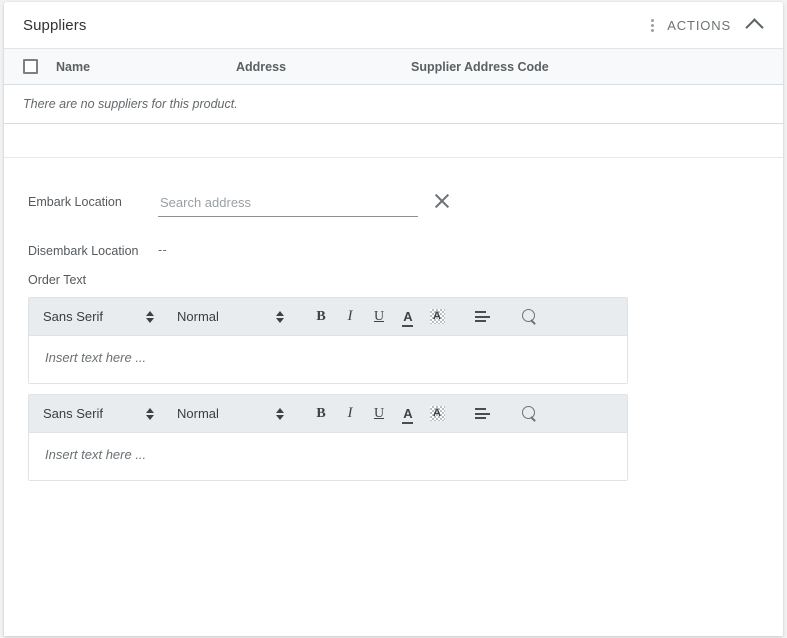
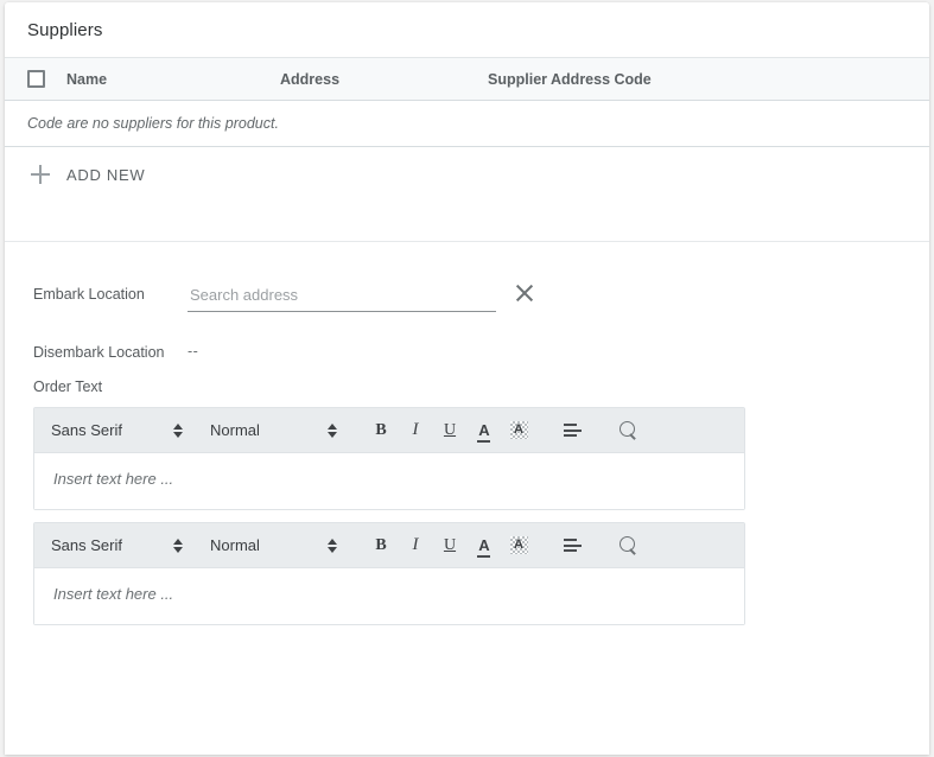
  Suppliers
- ACTIONS
  Name
  Address
  Supplier Address Code
- There are no suppliers for this product.
+ Code are no suppliers for this product.
+ ADD NEW
  Embark Location
  Search address
  Disembark Location
  --
  Order Text
  Sans Serif
  Normal
  B
  I
  U
  A
  A
  Insert text here ...
  Sans Serif
  Normal
  B
  I
  U
  A
  A
  Insert text here ...
